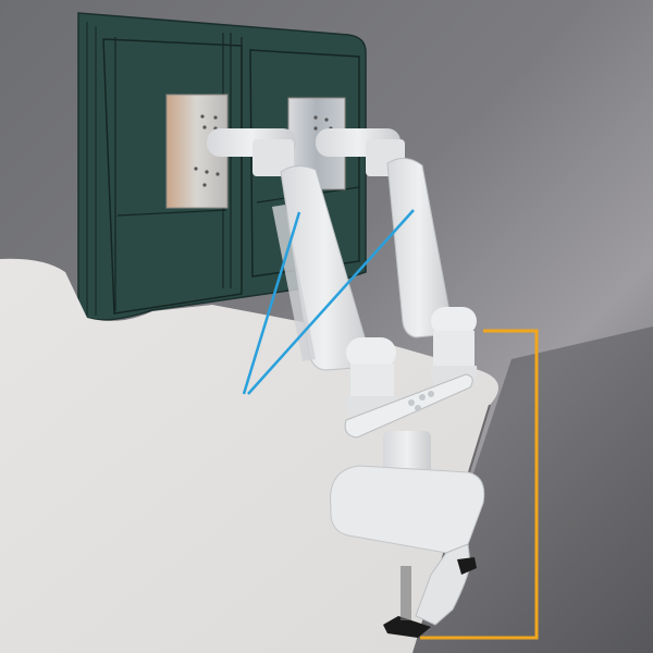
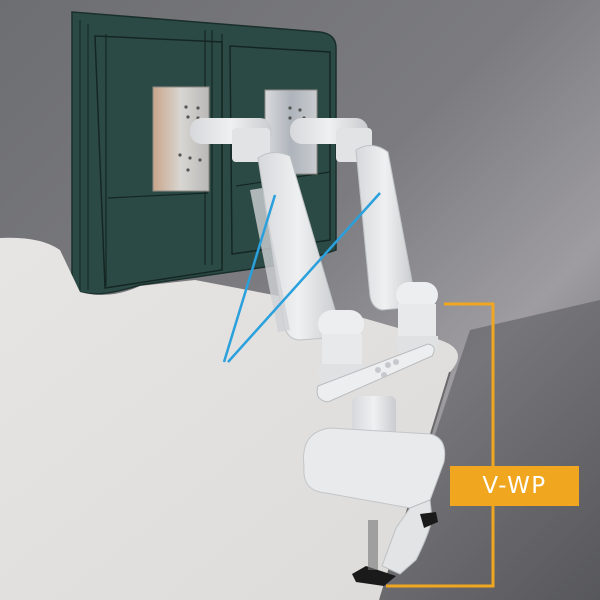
+ V-WP
